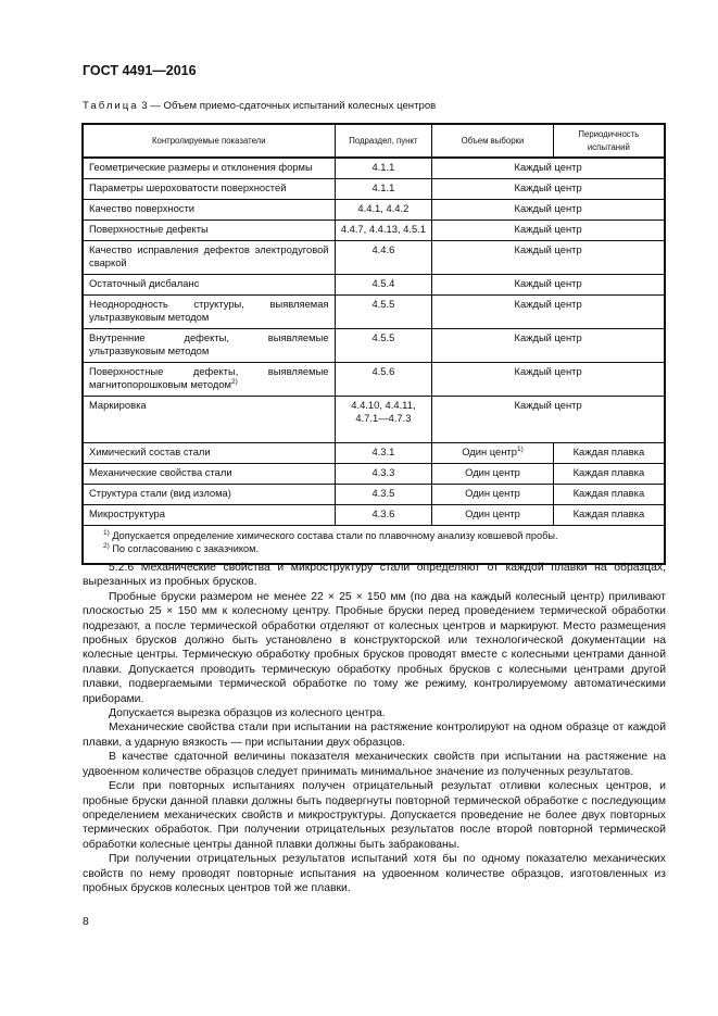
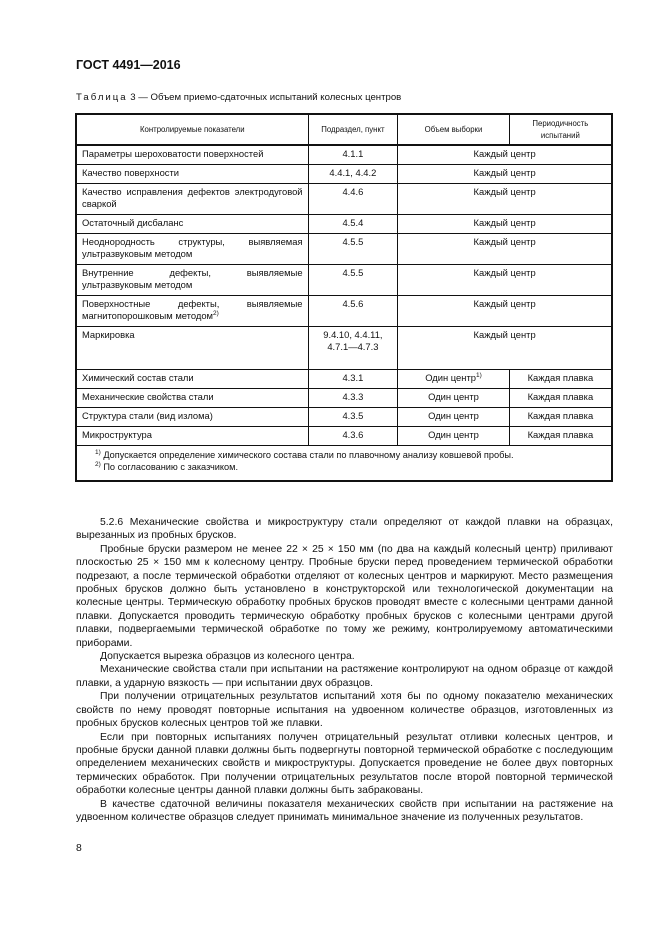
  ГОСТ 4491—2016
  Таблица 3 — Объем приемо-сдаточных испытаний колесных центров
  Контролируемые показатели	Подраздел, пункт	Объем выборки	Периодичность испытаний
- Геометрические размеры и отклонения формы	4.1.1	Каждый центр
  Параметры шероховатости поверхностей	4.1.1	Каждый центр
  Качество поверхности	4.4.1, 4.4.2	Каждый центр
- Поверхностные дефекты	4.4.7, 4.4.13, 4.5.1	Каждый центр
  Качество исправления дефектов электродуговой сваркой	4.4.6	Каждый центр
  Остаточный дисбаланс	4.5.4	Каждый центр
  Неоднородность структуры, выявляемая ультразвуковым методом	4.5.5	Каждый центр
  Внутренние дефекты, выявляемые ультразвуковым методом	4.5.5	Каждый центр
  Поверхностные дефекты, выявляемые магнитопорошковым методом	4.5.6	Каждый центр
- Маркировка	4.4.10, 4.4.11, 4.7.1—4.7.3	Каждый центр
+ Маркировка	9.4.10, 4.4.11, 4.7.1—4.7.3	Каждый центр
  Химический состав стали	4.3.1	Один центр	Каждая плавка
  Механические свойства стали	4.3.3	Один центр	Каждая плавка
  Структура стали (вид излома)	4.3.5	Один центр	Каждая плавка
  Микроструктура	4.3.6	Один центр	Каждая плавка
  Допускается определение химического состава стали по плавочному анализу ковшевой пробы. По согласованию с заказчиком.
  5.2.6 Механические свойства и микроструктуру стали определяют от каждой плавки на образцах, вырезанных из пробных брусков.
  Пробные бруски размером не менее 22 × 25 × 150 мм (по два на каждый колесный центр) приливают плоскостью 25 × 150 мм к колесному центру. Пробные бруски перед проведением термической обработки подрезают, а после термической обработки отделяют от колесных центров и маркируют. Место размещения пробных брусков должно быть установлено в конструкторской или технологической документации на колесные центры. Термическую обработку пробных брусков проводят вместе с колесными центрами данной плавки. Допускается проводить термическую обработку пробных брусков с колесными центрами другой плавки, подвергаемыми термической обработке по тому же режиму, контролируемому автоматическими приборами.
  Допускается вырезка образцов из колесного центра.
  Механические свойства стали при испытании на растяжение контролируют на одном образце от каждой плавки, а ударную вязкость — при испытании двух образцов.
- В качестве сдаточной величины показателя механических свойств при испытании на растяжение на удвоенном количестве образцов следует принимать минимальное значение из полученных результатов.
+ При получении отрицательных результатов испытаний хотя бы по одному показателю механических свойств по нему проводят повторные испытания на удвоенном количестве образцов, изготовленных из пробных брусков колесных центров той же плавки.
  Если при повторных испытаниях получен отрицательный результат отливки колесных центров, и пробные бруски данной плавки должны быть подвергнуты повторной термической обработке с последующим определением механических свойств и микроструктуры. Допускается проведение не более двух повторных термических обработок. При получении отрицательных результатов после второй повторной термической обработки колесные центры данной плавки должны быть забракованы.
- При получении отрицательных результатов испытаний хотя бы по одному показателю механических свойств по нему проводят повторные испытания на удвоенном количестве образцов, изготовленных из пробных брусков колесных центров той же плавки.
+ В качестве сдаточной величины показателя механических свойств при испытании на растяжение на удвоенном количестве образцов следует принимать минимальное значение из полученных результатов.
  8
